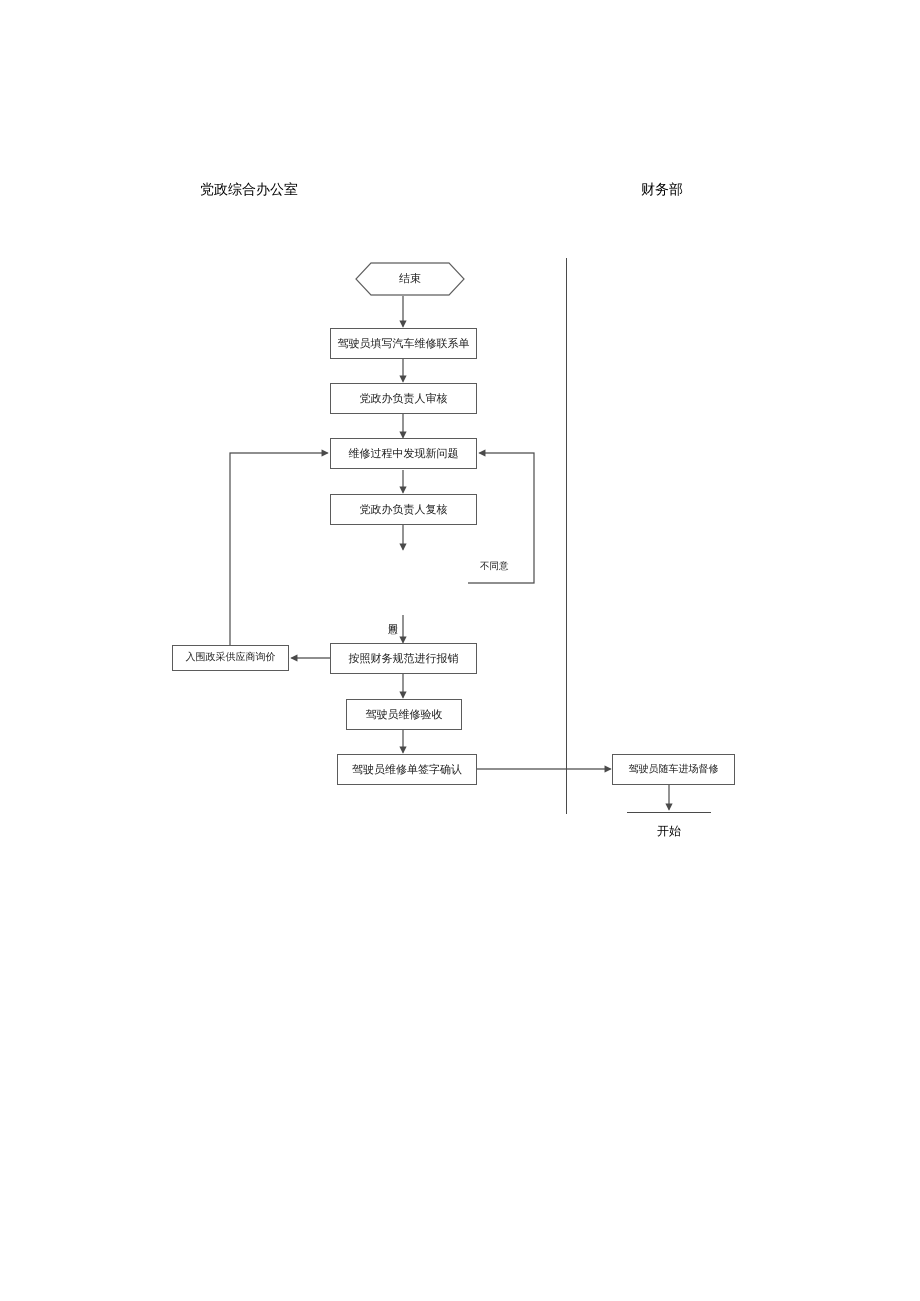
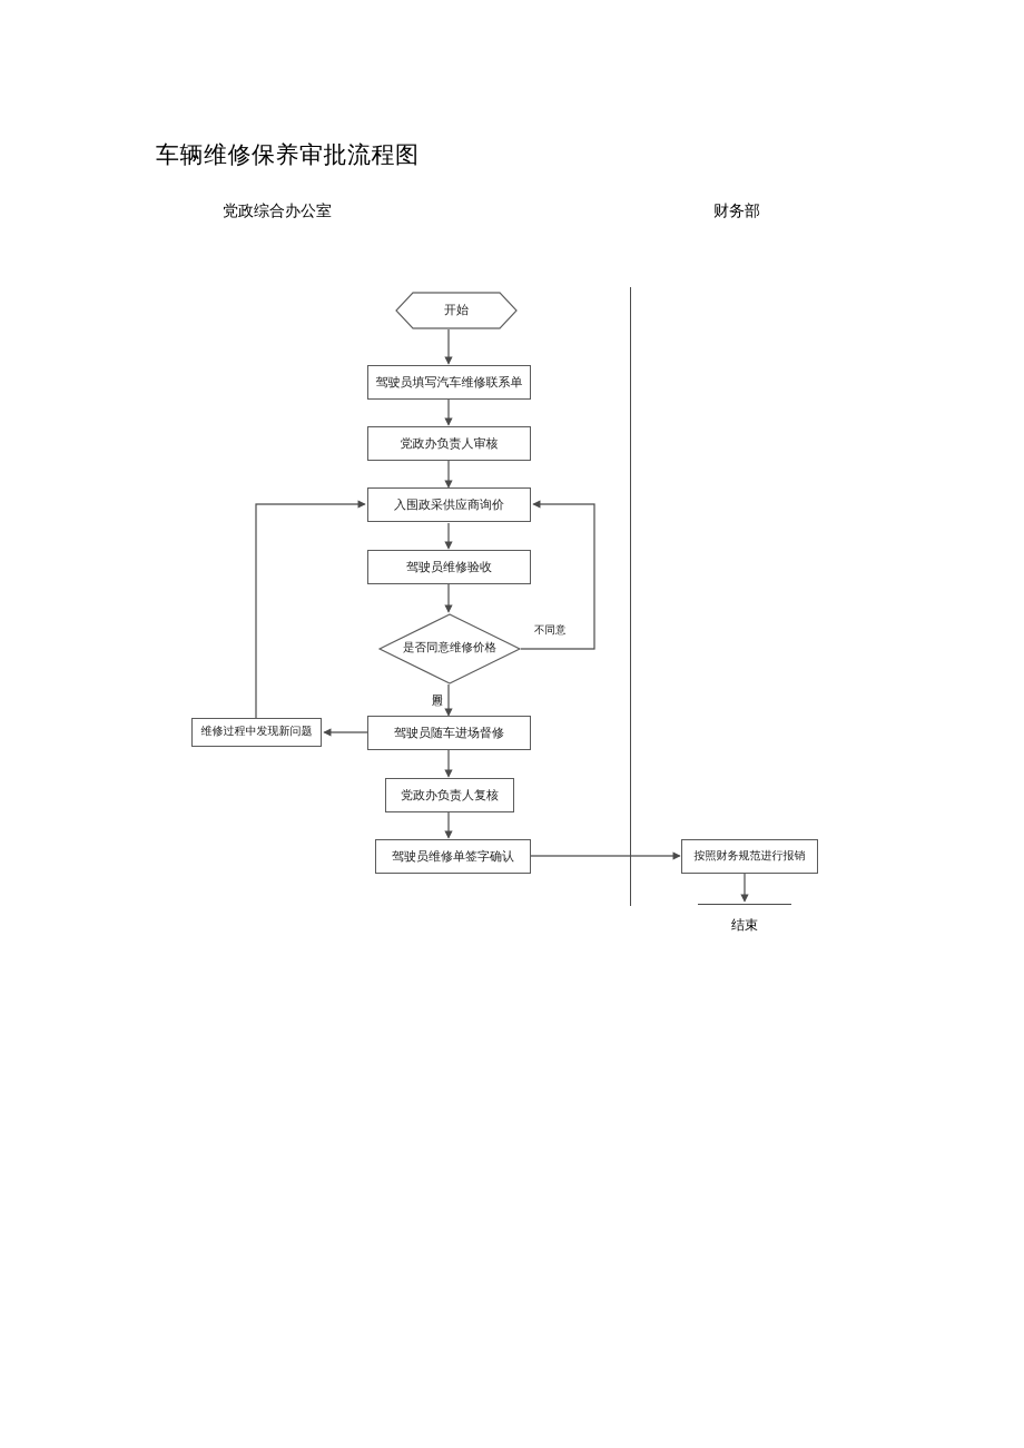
+ 车辆维修保养审批流程图
  党政综合办公室
  财务部
- 结束
+ 开始
  驾驶员填写汽车维修联系单
  党政办负责人审核
- 维修过程中发现新问题
+ 入围政采供应商询价
- 党政办负责人复核
+ 驾驶员维修验收
+ 是否同意维修价格
- 按照财务规范进行报销
+ 驾驶员随车进场督修
- 入围政采供应商询价
+ 维修过程中发现新问题
- 驾驶员维修验收
+ 党政办负责人复核
  驾驶员维修单签字确认
- 驾驶员随车进场督修
+ 按照财务规范进行报销
- 开始
+ 结束
  不同意
